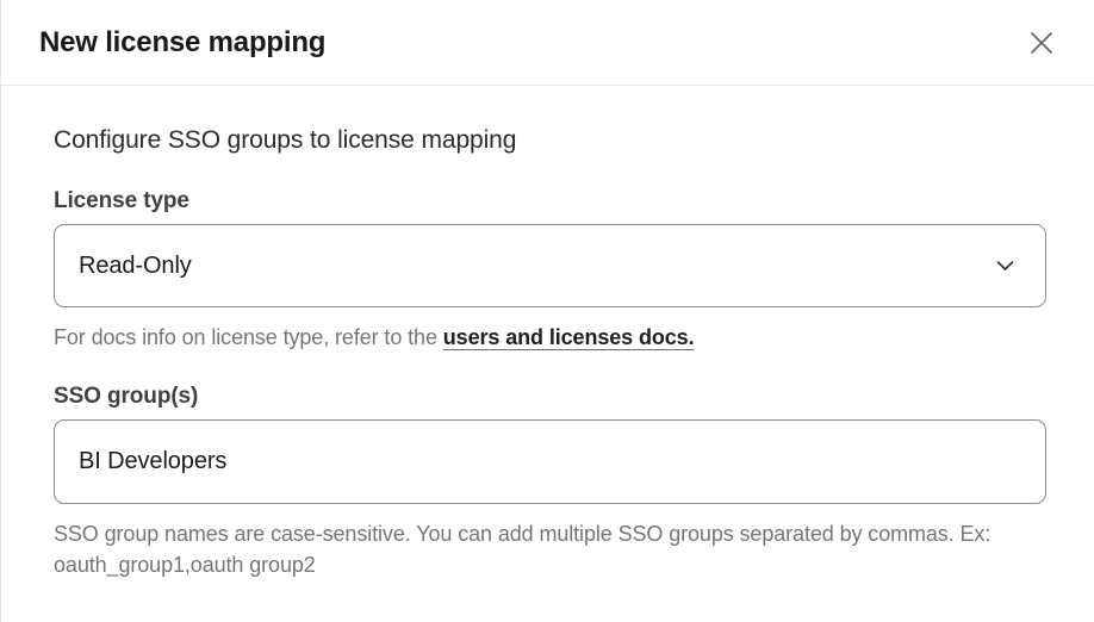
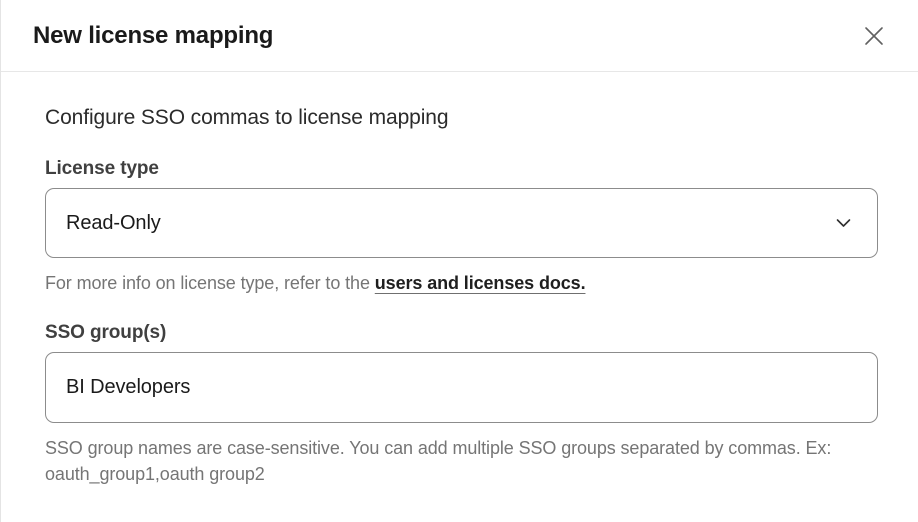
  New license mapping
- Configure SSO groups to license mapping
+ Configure SSO commas to license mapping
  License type
  Read-Only
- For docs info on license type, refer to the users and licenses docs.
+ For more info on license type, refer to the users and licenses docs.
  SSO group(s)
  BI Developers
  SSO group names are case-sensitive. You can add multiple SSO groups separated by commas. Ex: oauth_group1,oauth group2
